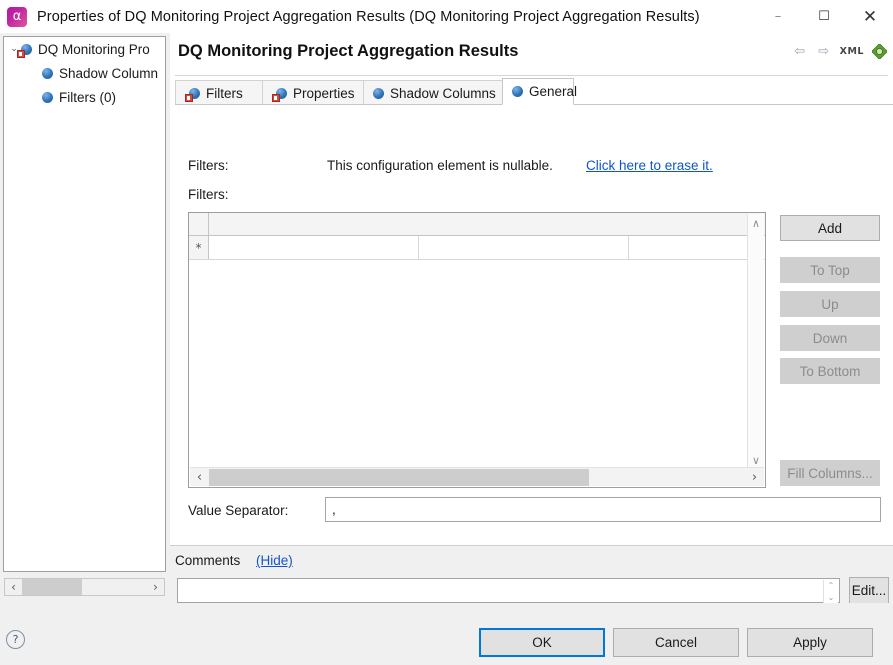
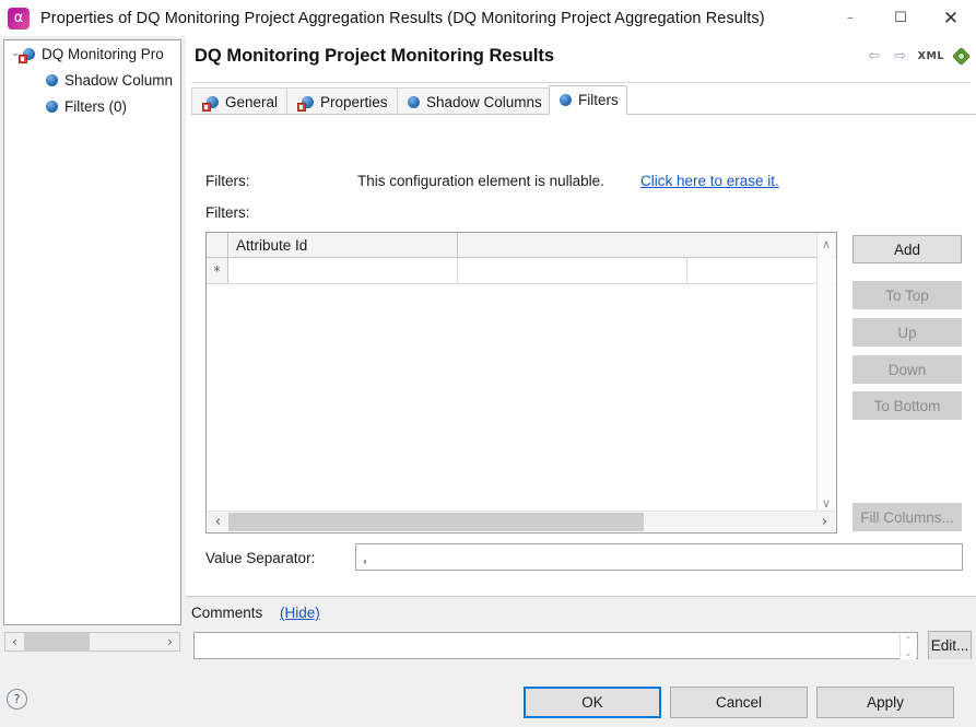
  Properties of DQ Monitoring Project Aggregation Results (DQ Monitoring Project Aggregation Results)
  –
  ☐
  ✕
  ⌄
  DQ Monitoring Pro
  Shadow Column
  Filters (0)
  ‹
  ›
- DQ Monitoring Project Aggregation Results
+ DQ Monitoring Project Monitoring Results
  ⇦
  ⇨
  XML
- Filters
+ General
  Properties
  Shadow Columns
- General
+ Filters
  Filters:
  This configuration element is nullable.
  Click here to erase it.
  Filters:
+ Attribute Id
  *
  ∧
  ∨
  ‹
  ›
  Add
  To Top
  Up
  Down
  To Bottom
  Fill Columns...
  Value Separator:
  ,
  Comments
  (Hide)
  ⌃
  ⌄
  Edit...
  ?
  OK
  Cancel
  Apply
